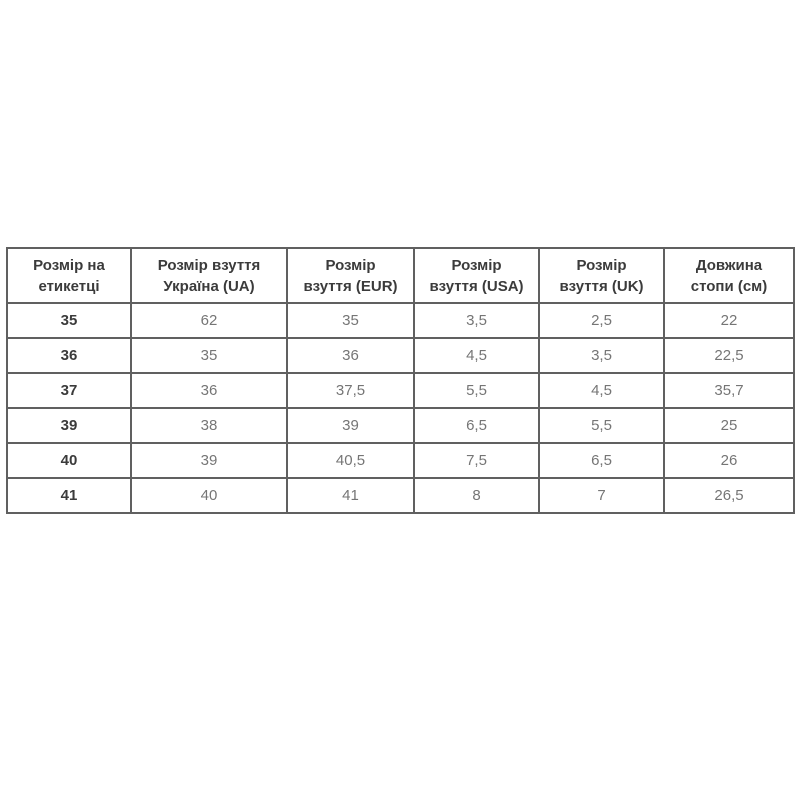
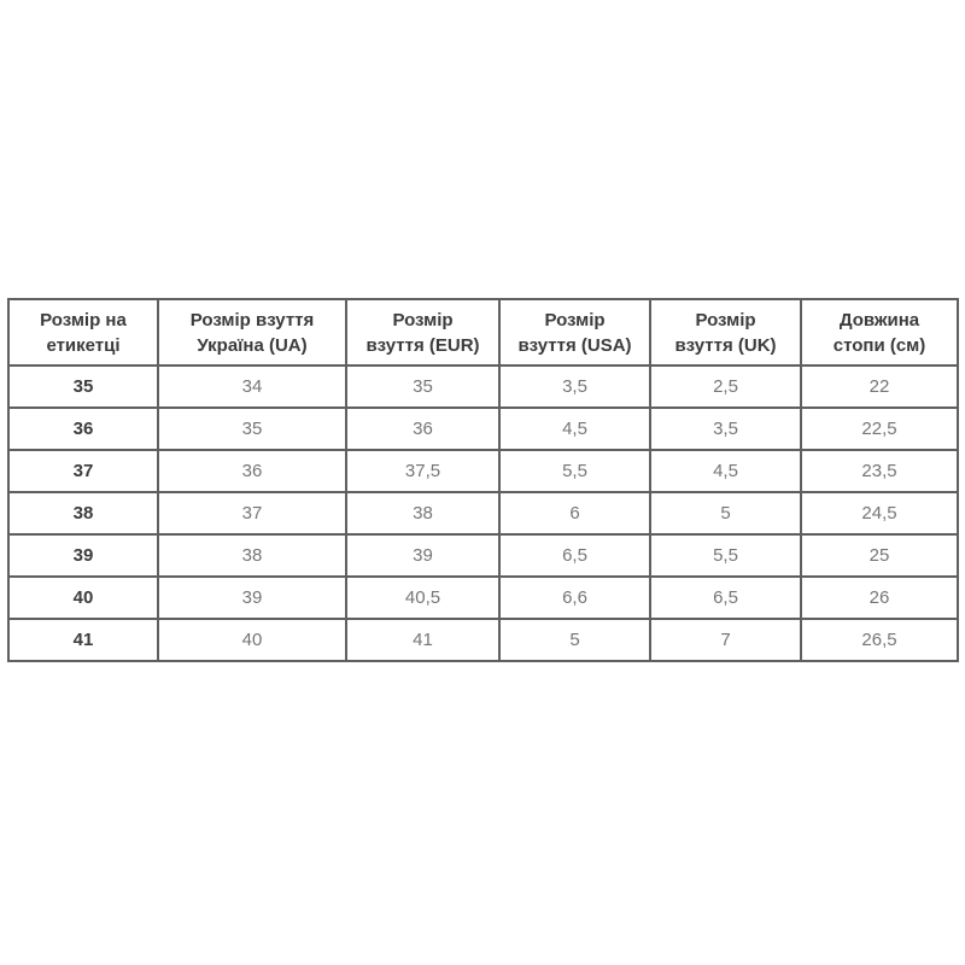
  Розмір на етикетці	Розмір взуття Україна (UA)	Розмір взуття (EUR)	Розмір взуття (USA)	Розмір взуття (UK)	Довжина стопи (см)
- 35	62	35	3,5	2,5	22
+ 35	34	35	3,5	2,5	22
  36	35	36	4,5	3,5	22,5
- 37	36	37,5	5,5	4,5	35,7
+ 37	36	37,5	5,5	4,5	23,5
+ 38	37	38	6	5	24,5
  39	38	39	6,5	5,5	25
- 40	39	40,5	7,5	6,5	26
+ 40	39	40,5	6,6	6,5	26
- 41	40	41	8	7	26,5
+ 41	40	41	5	7	26,5
